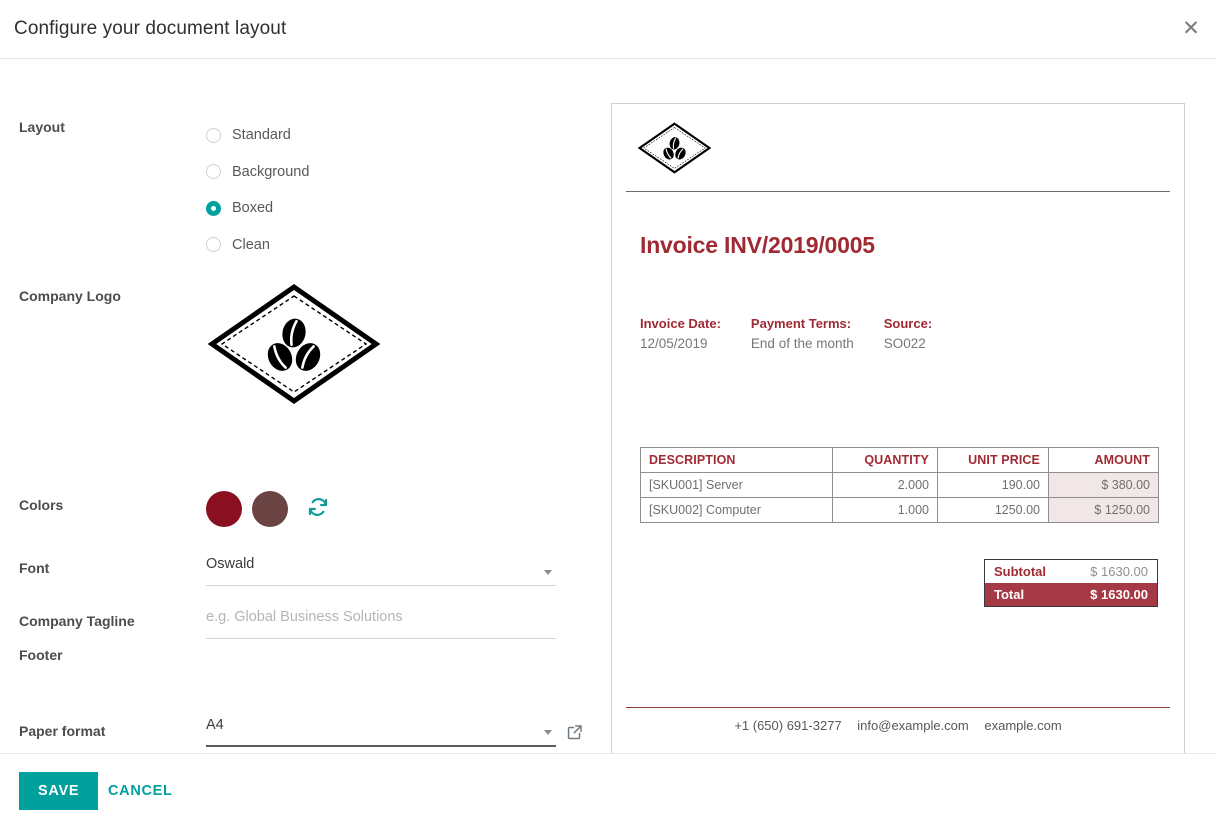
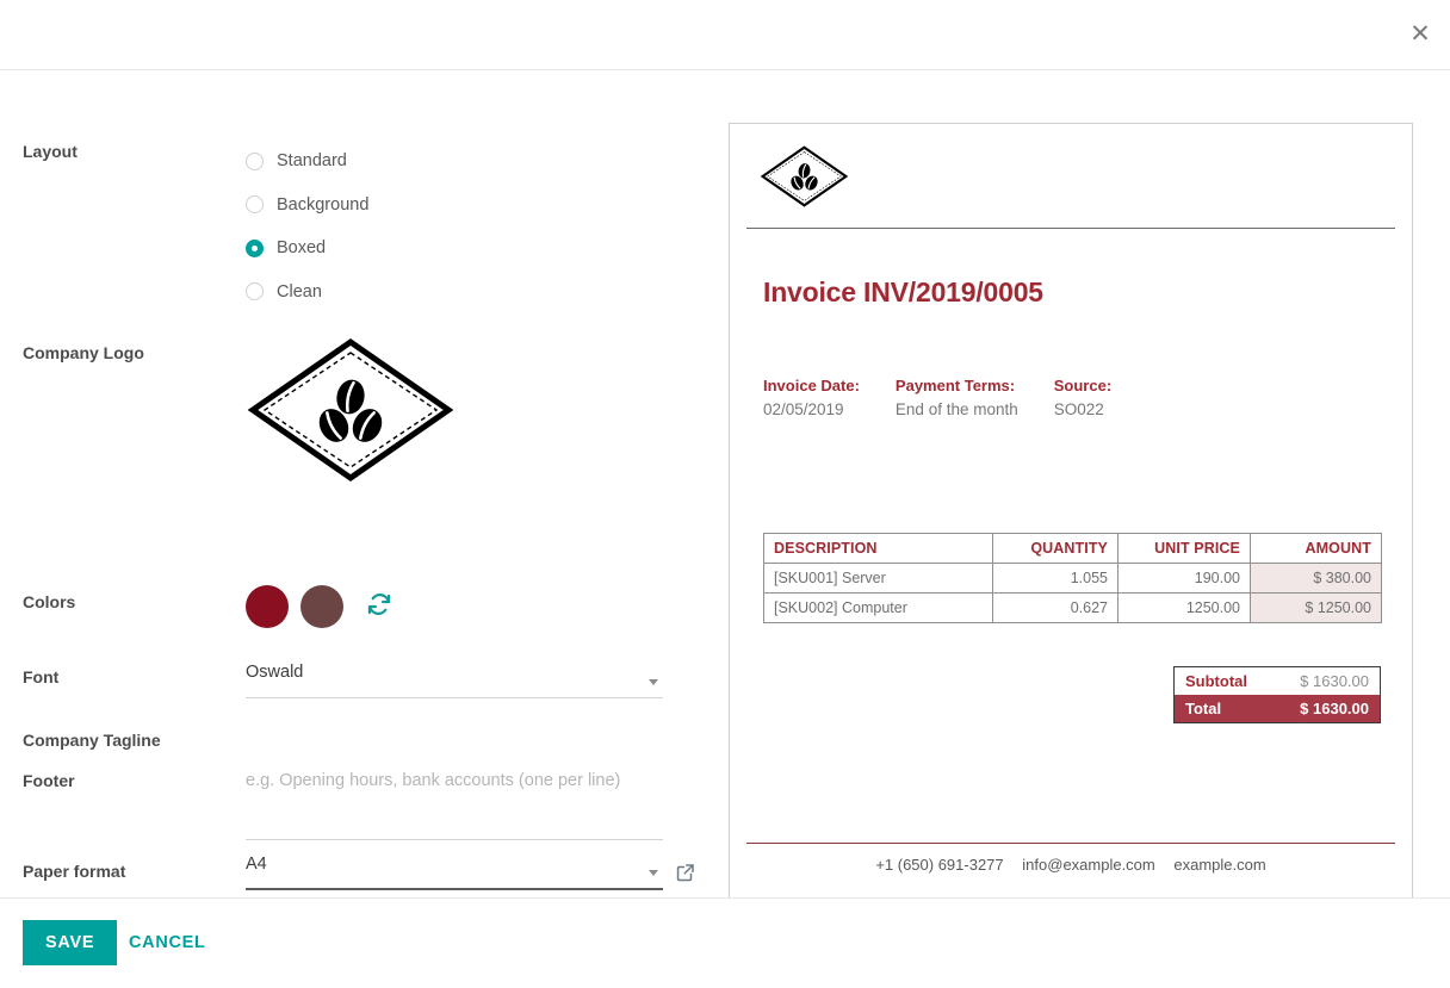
- Configure your document layout
  ✕
  Layout
  Standard
  Background
  Boxed
  Clean
  Company Logo
  Colors
  Font
  Oswald
  Company Tagline
- e.g. Global Business Solutions
  Footer
+ e.g. Opening hours, bank accounts (one per line)
  Paper format
  A4
  Invoice INV/2019/0005
  Invoice Date:
- 12/05/2019
+ 02/05/2019
  Payment Terms:
  End of the month
  Source:
  SO022
  DESCRIPTION	QUANTITY	UNIT PRICE	AMOUNT
- [SKU001] Server	2.000	190.00	$ 380.00
+ [SKU001] Server	1.055	190.00	$ 380.00
- [SKU002] Computer	1.000	1250.00	$ 1250.00
+ [SKU002] Computer	0.627	1250.00	$ 1250.00
  Subtotal
  $ 1630.00
  Total
  $ 1630.00
  +1 (650) 691-3277 info@example.com example.com
  SAVE
  CANCEL
